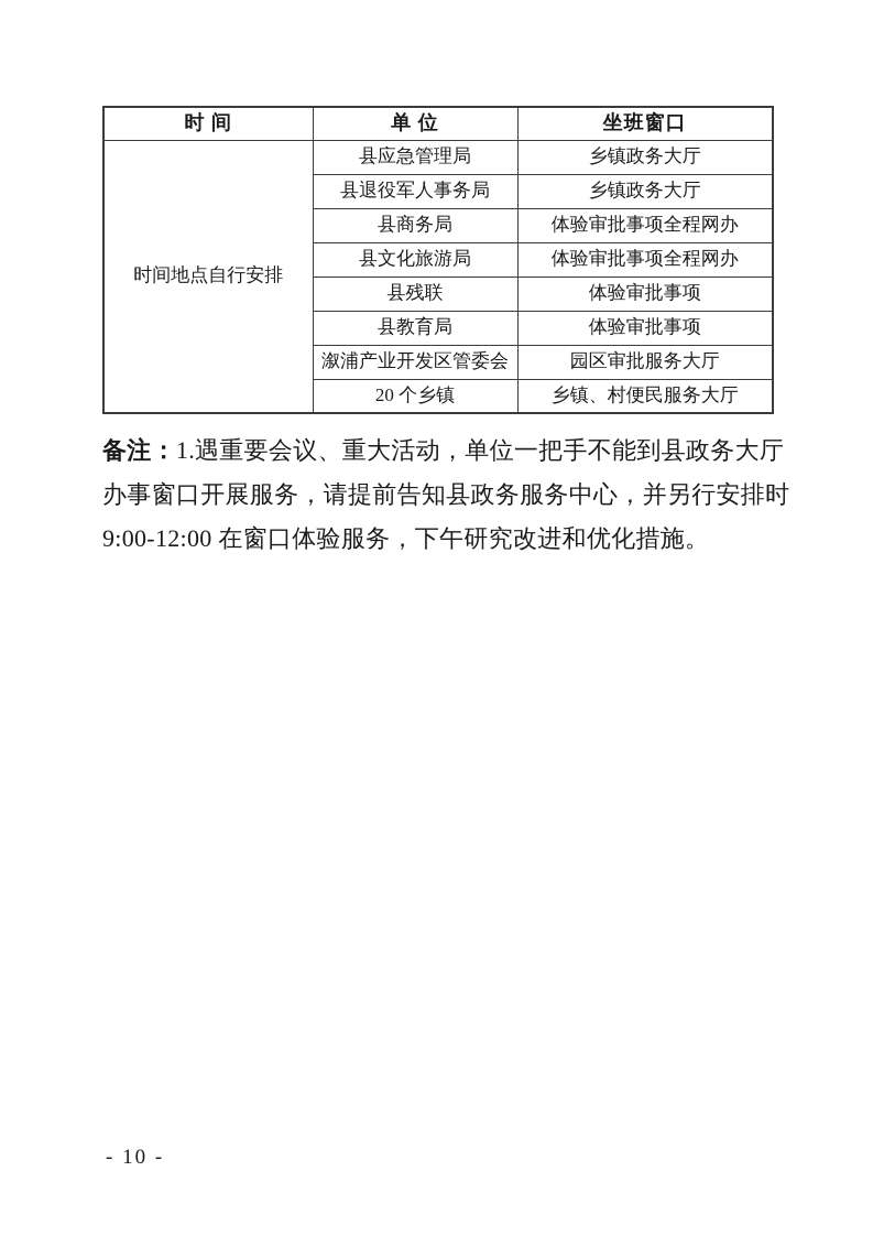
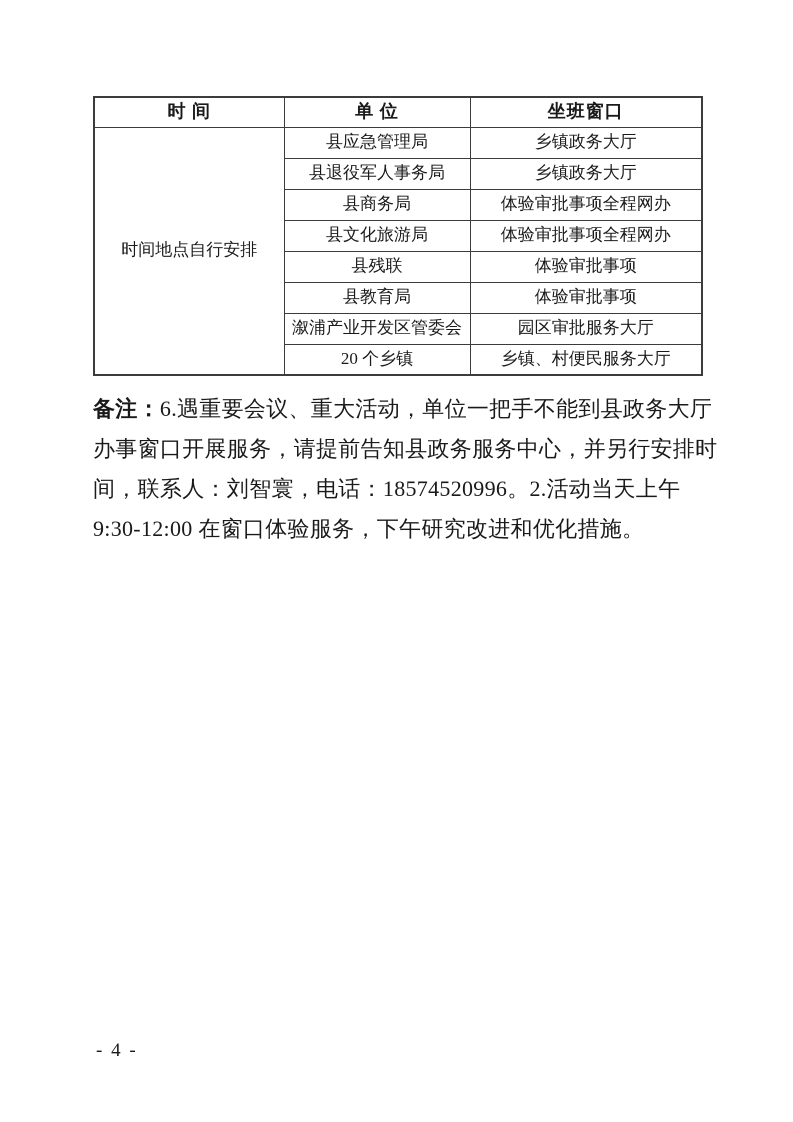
  时 间	单 位	坐班窗口
  时间地点自行安排	县应急管理局	乡镇政务大厅
  县退役军人事务局	乡镇政务大厅
  县商务局	体验审批事项全程网办
  县文化旅游局	体验审批事项全程网办
  县残联	体验审批事项
  县教育局	体验审批事项
  溆浦产业开发区管委会	园区审批服务大厅
  20 个乡镇	乡镇、村便民服务大厅
- 备注：1.遇重要会议、重大活动，单位一把手不能到县政务大厅
+ 备注：6.遇重要会议、重大活动，单位一把手不能到县政务大厅
  办事窗口开展服务，请提前告知县政务服务中心，并另行安排时
+ 间，联系人：刘智寰，电话：18574520996。2.活动当天上午
- 9:00-12:00 在窗口体验服务，下午研究改进和优化措施。
+ 9:30-12:00 在窗口体验服务，下午研究改进和优化措施。
- - 10 -
+ - 4 -
